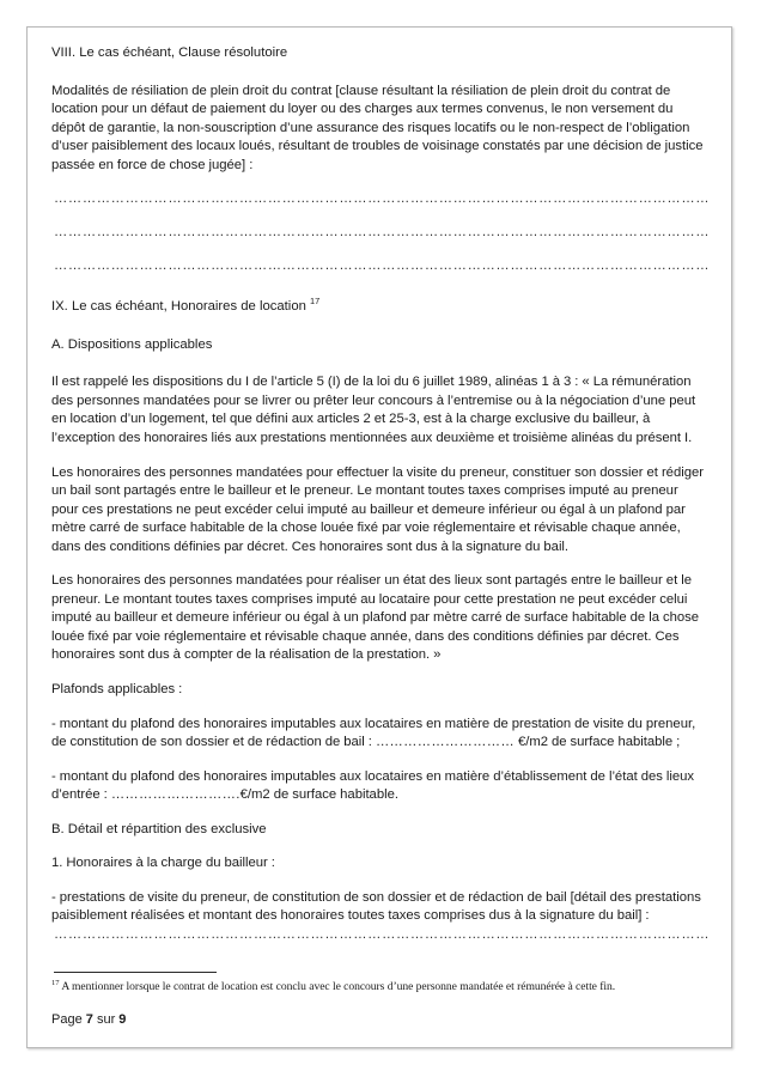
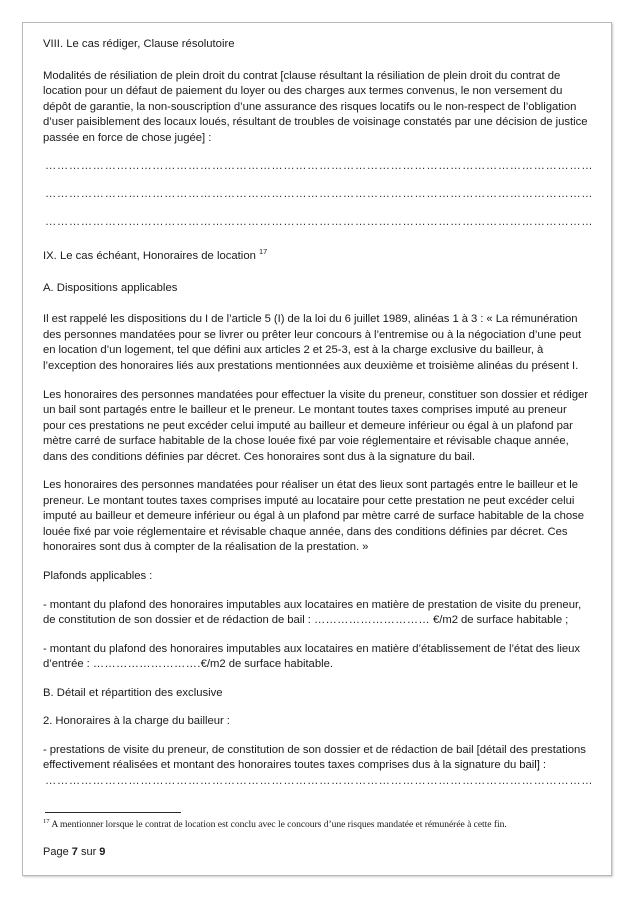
- VIII. Le cas échéant, Clause résolutoire
+ VIII. Le cas rédiger, Clause résolutoire
  Modalités de résiliation de plein droit du contrat [clause résultant la résiliation de plein droit du contrat de location pour un défaut de paiement du loyer ou des charges aux termes convenus, le non versement du dépôt de garantie, la non-souscription d’une assurance des risques locatifs ou le non-respect de l’obligation d’user paisiblement des locaux loués, résultant de troubles de voisinage constatés par une décision de justice passée en force de chose jugée] :
  …………………………………………………………………………………………………………………………
  …………………………………………………………………………………………………………………………
  …………………………………………………………………………………………………………………………
  IX. Le cas échéant, Honoraires de location 17
  A. Dispositions applicables
  Il est rappelé les dispositions du I de l’article 5 (I) de la loi du 6 juillet 1989, alinéas 1 à 3 : « La rémunération des personnes mandatées pour se livrer ou prêter leur concours à l’entremise ou à la négociation d’une peut en location d’un logement, tel que défini aux articles 2 et 25-3, est à la charge exclusive du bailleur, à l’exception des honoraires liés aux prestations mentionnées aux deuxième et troisième alinéas du présent I.
  Les honoraires des personnes mandatées pour effectuer la visite du preneur, constituer son dossier et rédiger un bail sont partagés entre le bailleur et le preneur. Le montant toutes taxes comprises imputé au preneur pour ces prestations ne peut excéder celui imputé au bailleur et demeure inférieur ou égal à un plafond par mètre carré de surface habitable de la chose louée fixé par voie réglementaire et révisable chaque année, dans des conditions définies par décret. Ces honoraires sont dus à la signature du bail.
  Les honoraires des personnes mandatées pour réaliser un état des lieux sont partagés entre le bailleur et le preneur. Le montant toutes taxes comprises imputé au locataire pour cette prestation ne peut excéder celui imputé au bailleur et demeure inférieur ou égal à un plafond par mètre carré de surface habitable de la chose louée fixé par voie réglementaire et révisable chaque année, dans des conditions définies par décret. Ces honoraires sont dus à compter de la réalisation de la prestation. »
  Plafonds applicables :
  - montant du plafond des honoraires imputables aux locataires en matière de prestation de visite du preneur, de constitution de son dossier et de rédaction de bail : ………………………… €/m2 de surface habitable ;
  - montant du plafond des honoraires imputables aux locataires en matière d’établissement de l’état des lieux d’entrée : ……………………….€/m2 de surface habitable.
  B. Détail et répartition des exclusive
- 1. Honoraires à la charge du bailleur :
+ 2. Honoraires à la charge du bailleur :
- - prestations de visite du preneur, de constitution de son dossier et de rédaction de bail [détail des prestations paisiblement réalisées et montant des honoraires toutes taxes comprises dus à la signature du bail] :
+ - prestations de visite du preneur, de constitution de son dossier et de rédaction de bail [détail des prestations effectivement réalisées et montant des honoraires toutes taxes comprises dus à la signature du bail] :
  …………………………………………………………………………………………………………………………
- A mentionner lorsque le contrat de location est conclu avec le concours d’une personne mandatée et rémunérée à cette fin.
+ A mentionner lorsque le contrat de location est conclu avec le concours d’une risques mandatée et rémunérée à cette fin.
  Page 7 sur 9
